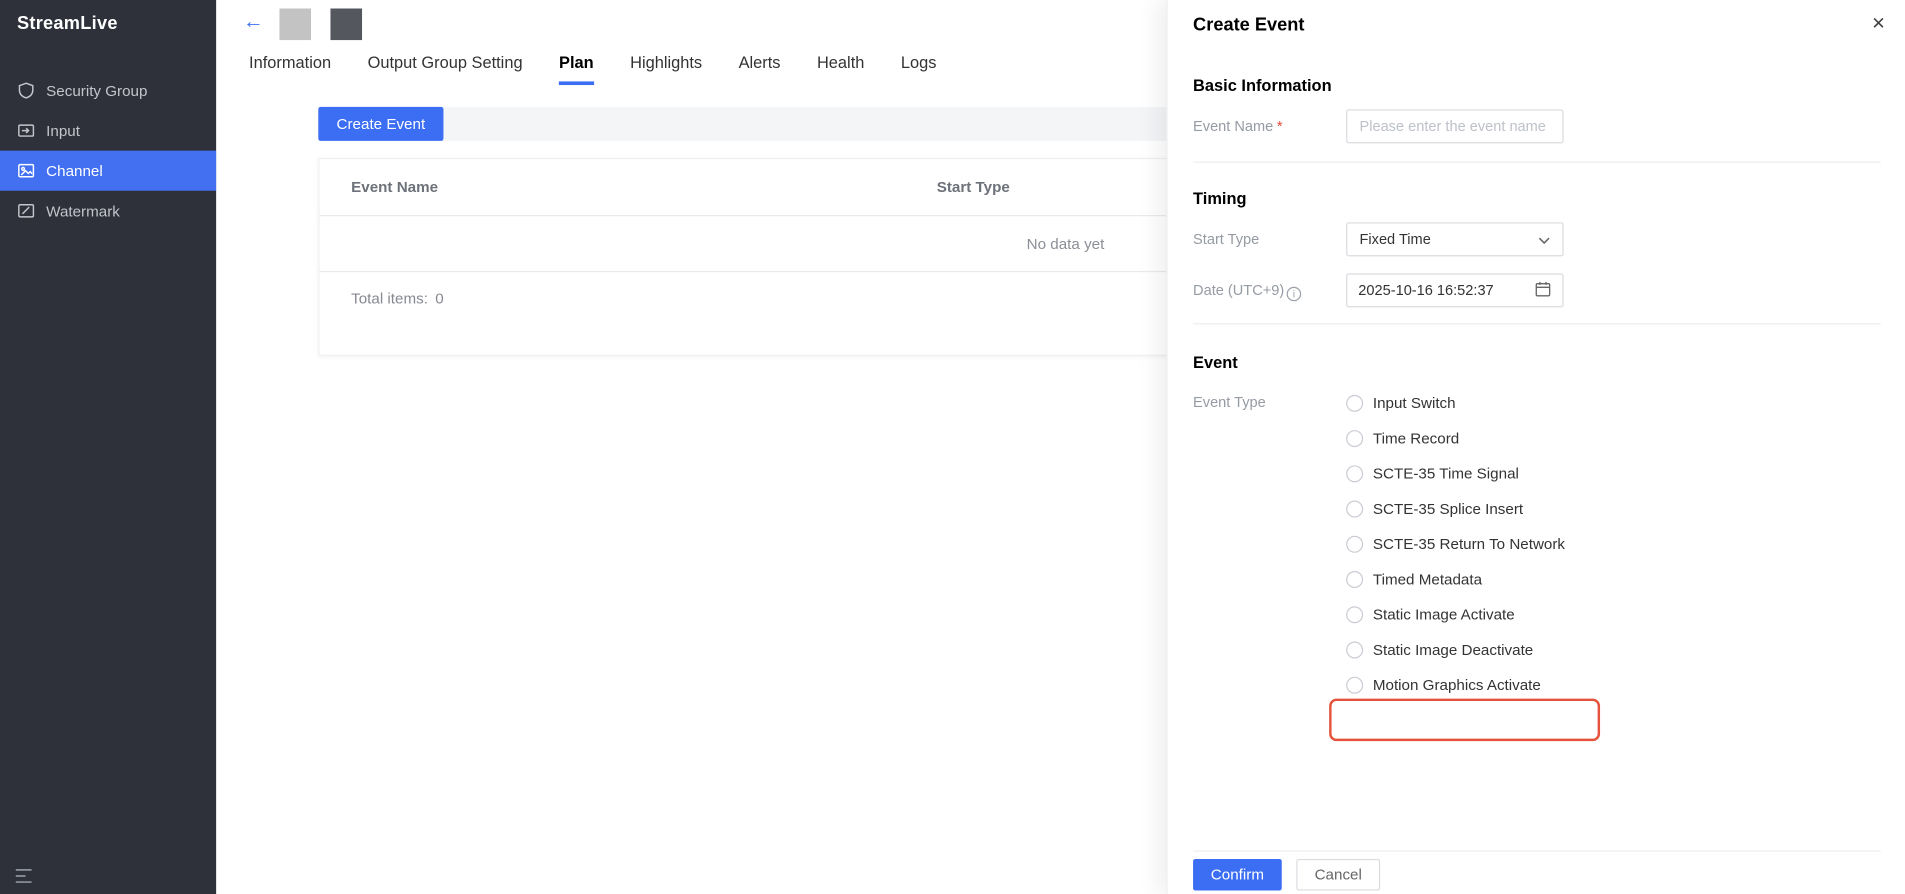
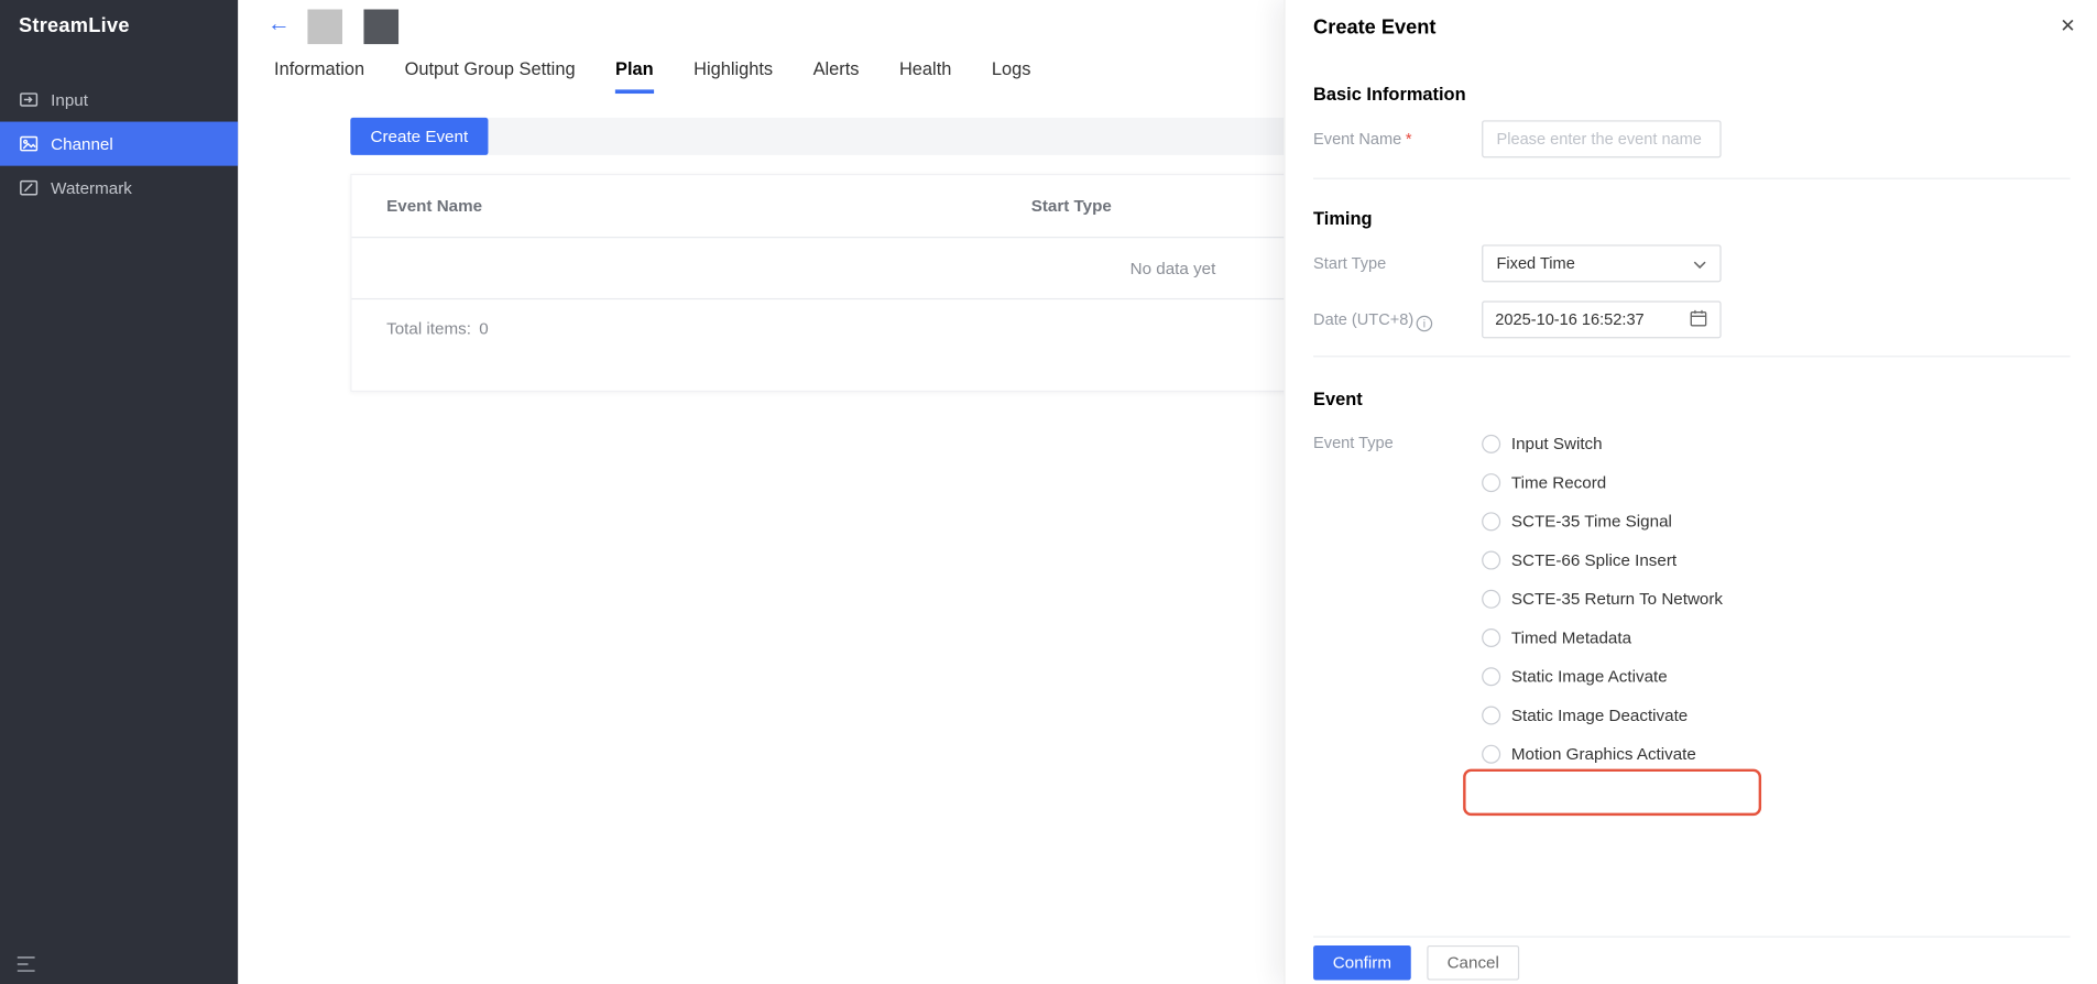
  StreamLive
- Security Group
  Input
  Channel
  Watermark
  ←
  Information
  Output Group Setting
  Plan
  Highlights
  Alerts
  Health
  Logs
  Create Event
  Event Name
  Start Type
  No data yet
  Total items: 0
  Create Event
  ✕
  Basic Information
  Event Name *
  Please enter the event name
  Timing
  Start Type
  Fixed Time
- Date (UTC+9) i
+ Date (UTC+8) i
  2025-10-16 16:52:37
  Event
  Event Type
  Input Switch
  Time Record
  SCTE-35 Time Signal
- SCTE-35 Splice Insert
+ SCTE-66 Splice Insert
  SCTE-35 Return To Network
  Timed Metadata
  Static Image Activate
  Static Image Deactivate
  Motion Graphics Activate
  Confirm
  Cancel
